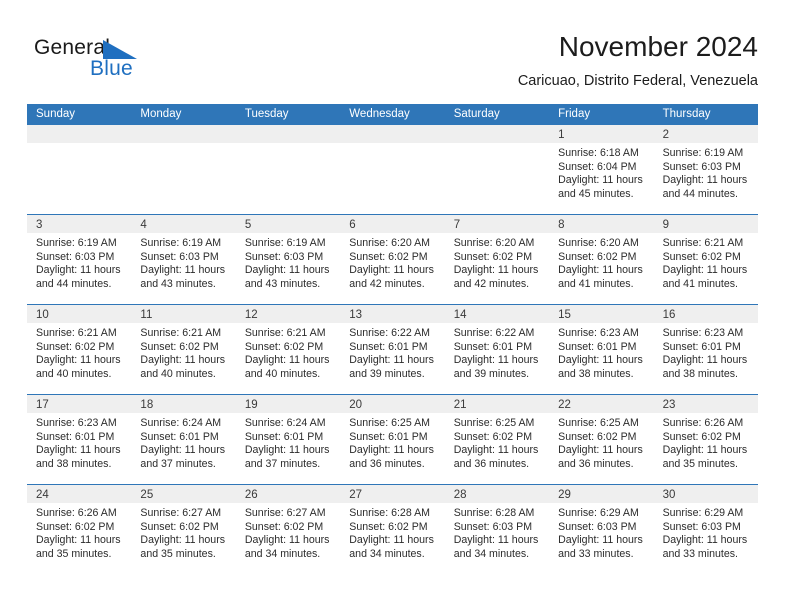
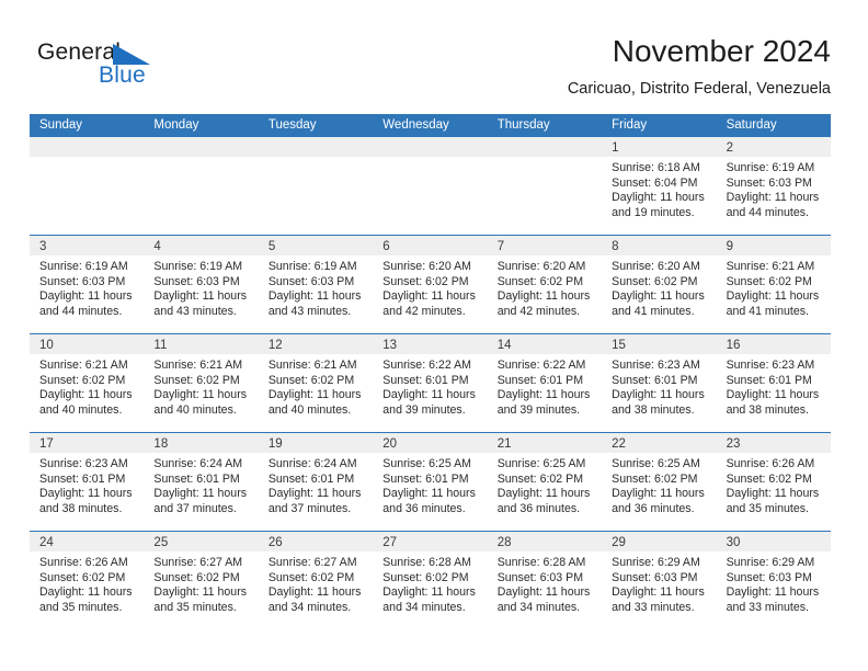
  Genera
  Blue
  November 2024
  Caricuao, Distrito Federal, Venezuela
  Sunday
  Monday
  Tuesday
  Wednesday
- Saturday
+ Thursday
  Friday
- Thursday
+ Saturday
  1
  Sunrise: 6:18 AM
  Sunset: 6:04 PM
  Daylight: 11 hours
- and 45 minutes.
+ and 19 minutes.
  2
  Sunrise: 6:19 AM
  Sunset: 6:03 PM
  Daylight: 11 hours
  and 44 minutes.
  3
  Sunrise: 6:19 AM
  Sunset: 6:03 PM
  Daylight: 11 hours
  and 44 minutes.
  4
  Sunrise: 6:19 AM
  Sunset: 6:03 PM
  Daylight: 11 hours
  and 43 minutes.
  5
  Sunrise: 6:19 AM
  Sunset: 6:03 PM
  Daylight: 11 hours
  and 43 minutes.
  6
  Sunrise: 6:20 AM
  Sunset: 6:02 PM
  Daylight: 11 hours
  and 42 minutes.
  7
  Sunrise: 6:20 AM
  Sunset: 6:02 PM
  Daylight: 11 hours
  and 42 minutes.
  8
  Sunrise: 6:20 AM
  Sunset: 6:02 PM
  Daylight: 11 hours
  and 41 minutes.
  9
  Sunrise: 6:21 AM
  Sunset: 6:02 PM
  Daylight: 11 hours
  and 41 minutes.
  10
  Sunrise: 6:21 AM
  Sunset: 6:02 PM
  Daylight: 11 hours
  and 40 minutes.
  11
  Sunrise: 6:21 AM
  Sunset: 6:02 PM
  Daylight: 11 hours
  and 40 minutes.
  12
  Sunrise: 6:21 AM
  Sunset: 6:02 PM
  Daylight: 11 hours
  and 40 minutes.
  13
  Sunrise: 6:22 AM
  Sunset: 6:01 PM
  Daylight: 11 hours
  and 39 minutes.
  14
  Sunrise: 6:22 AM
  Sunset: 6:01 PM
  Daylight: 11 hours
  and 39 minutes.
  15
  Sunrise: 6:23 AM
  Sunset: 6:01 PM
  Daylight: 11 hours
  and 38 minutes.
  16
  Sunrise: 6:23 AM
  Sunset: 6:01 PM
  Daylight: 11 hours
  and 38 minutes.
  17
  Sunrise: 6:23 AM
  Sunset: 6:01 PM
  Daylight: 11 hours
  and 38 minutes.
  18
  Sunrise: 6:24 AM
  Sunset: 6:01 PM
  Daylight: 11 hours
  and 37 minutes.
  19
  Sunrise: 6:24 AM
  Sunset: 6:01 PM
  Daylight: 11 hours
  and 37 minutes.
  20
  Sunrise: 6:25 AM
  Sunset: 6:01 PM
  Daylight: 11 hours
  and 36 minutes.
  21
  Sunrise: 6:25 AM
  Sunset: 6:02 PM
  Daylight: 11 hours
  and 36 minutes.
  22
  Sunrise: 6:25 AM
  Sunset: 6:02 PM
  Daylight: 11 hours
  and 36 minutes.
  23
  Sunrise: 6:26 AM
  Sunset: 6:02 PM
  Daylight: 11 hours
  and 35 minutes.
  24
  Sunrise: 6:26 AM
  Sunset: 6:02 PM
  Daylight: 11 hours
  and 35 minutes.
  25
  Sunrise: 6:27 AM
  Sunset: 6:02 PM
  Daylight: 11 hours
  and 35 minutes.
  26
  Sunrise: 6:27 AM
  Sunset: 6:02 PM
  Daylight: 11 hours
  and 34 minutes.
  27
  Sunrise: 6:28 AM
  Sunset: 6:02 PM
  Daylight: 11 hours
  and 34 minutes.
  28
  Sunrise: 6:28 AM
  Sunset: 6:03 PM
  Daylight: 11 hours
  and 34 minutes.
  29
  Sunrise: 6:29 AM
  Sunset: 6:03 PM
  Daylight: 11 hours
  and 33 minutes.
  30
  Sunrise: 6:29 AM
  Sunset: 6:03 PM
  Daylight: 11 hours
  and 33 minutes.
